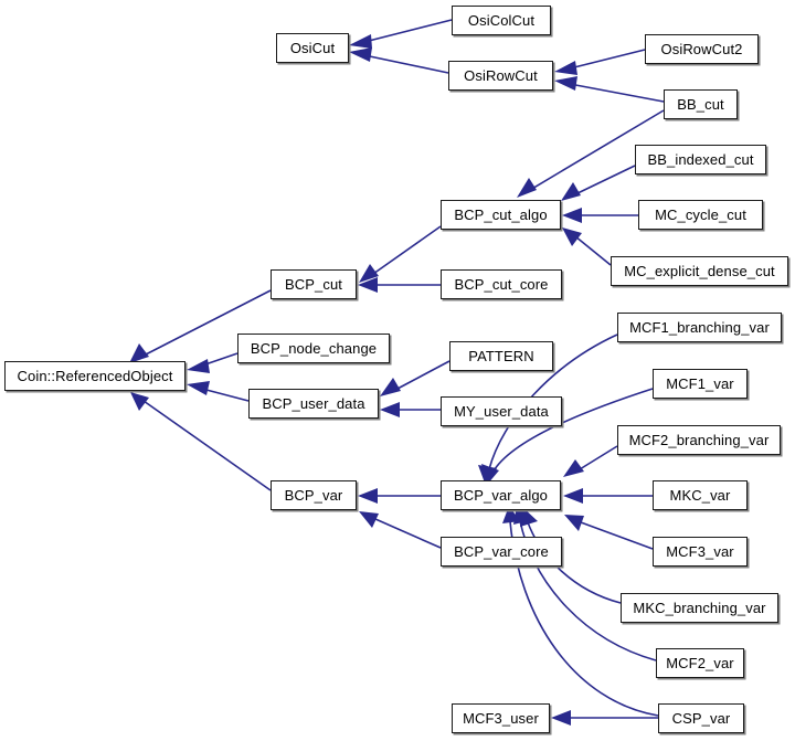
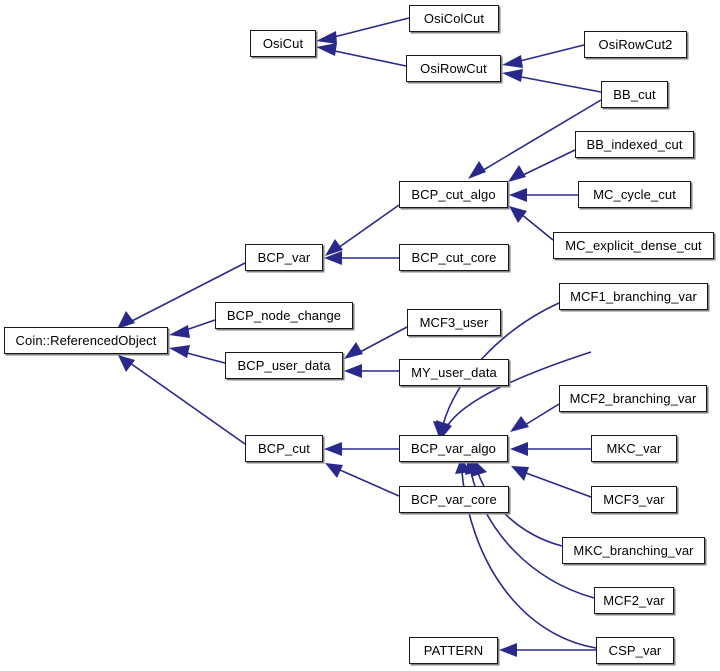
  OsiCut
  OsiColCut
  OsiRowCut
  OsiRowCut2
  BB_cut
  BB_indexed_cut
  BCP_cut_algo
  MC_cycle_cut
- BCP_cut
+ BCP_var
  BCP_cut_core
  MC_explicit_dense_cut
  BCP_node_change
- PATTERN
+ MCF3_user
  MCF1_branching_var
  Coin::ReferencedObject
- MCF1_var
  BCP_user_data
  MY_user_data
  MCF2_branching_var
- BCP_var
+ BCP_cut
  BCP_var_algo
  MKC_var
  BCP_var_core
  MCF3_var
  MKC_branching_var
  MCF2_var
- MCF3_user
+ PATTERN
  CSP_var
